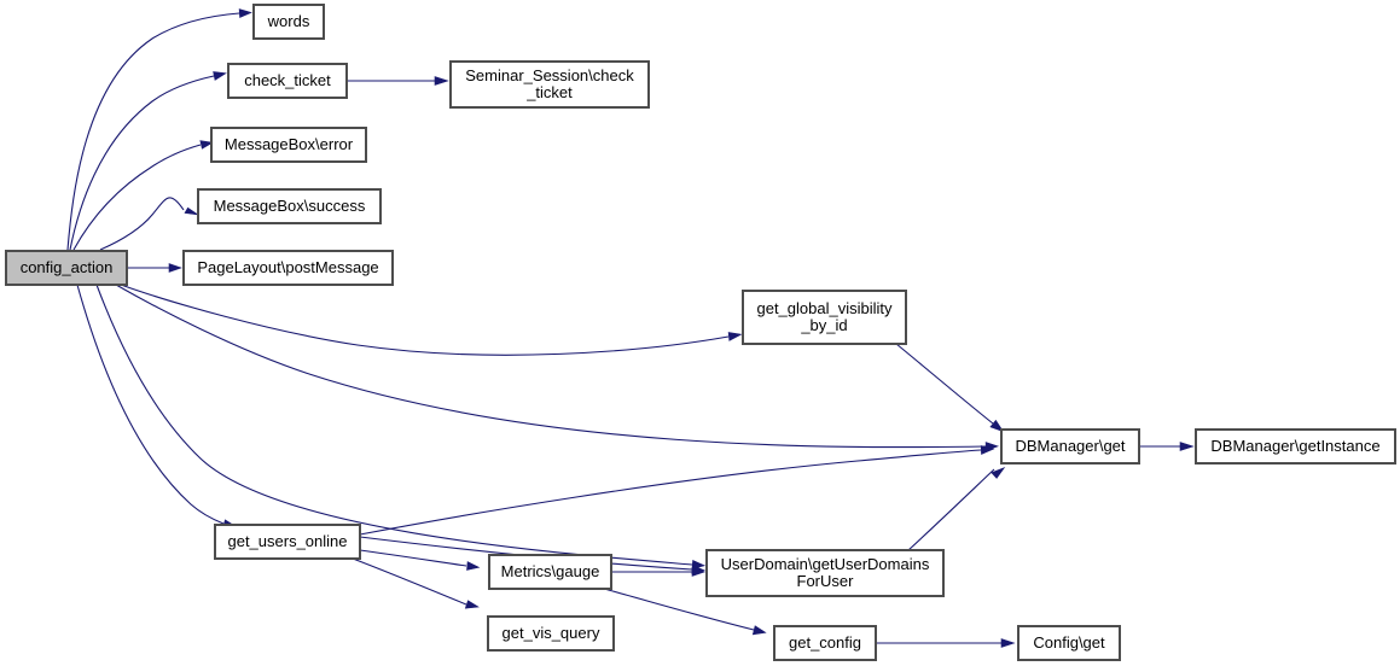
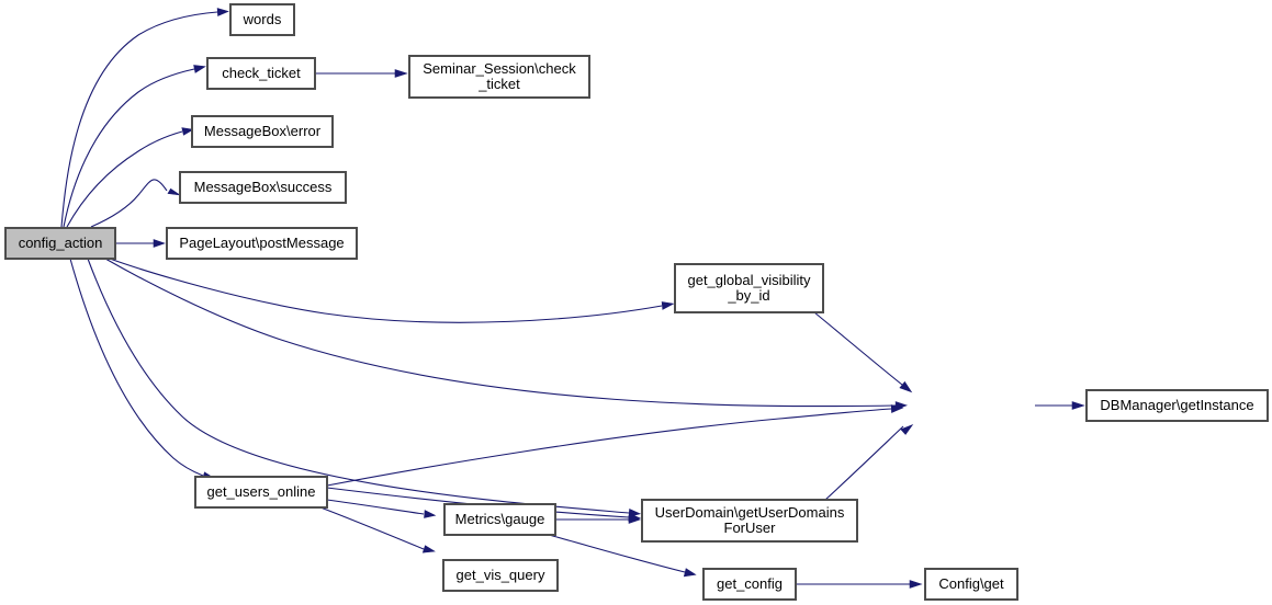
  config_action
  words
  check_ticket
  Seminar_Session\check
  _ticket
  MessageBox\error
  MessageBox\success
  PageLayout\postMessage
  get_global_visibility
  _by_id
- DBManager\get
  DBManager\getInstance
  get_users_online
  Metrics\gauge
  UserDomain\getUserDomains
  ForUser
  get_vis_query
  get_config
  Config\get
